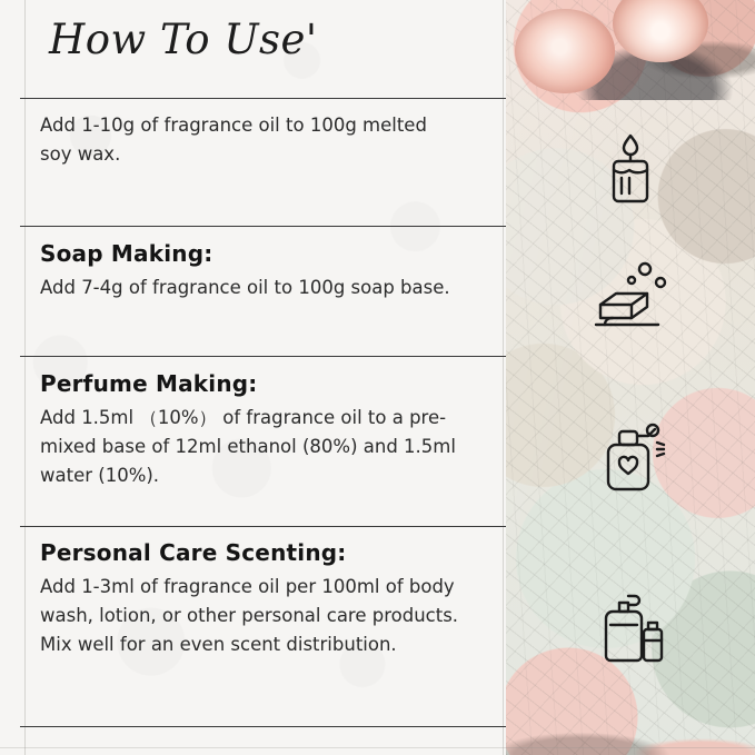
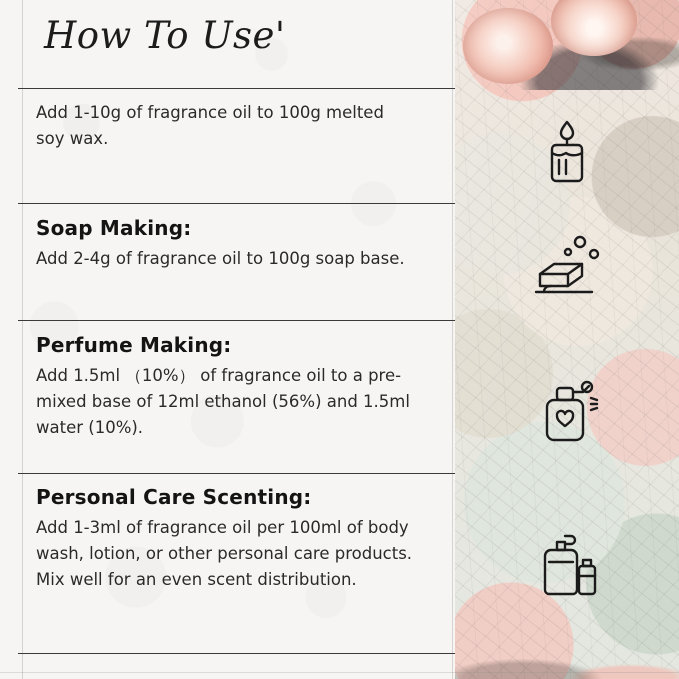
  How To Use'
  Add 1-10g of fragrance oil to 100g melted soy wax.
  Soap Making:
- Add 7-4g of fragrance oil to 100g soap base.
+ Add 2-4g of fragrance oil to 100g soap base.
  Perfume Making:
- Add 1.5ml （10%） of fragrance oil to a pre-mixed base of 12ml ethanol (80%) and 1.5ml water (10%).
+ Add 1.5ml （10%） of fragrance oil to a pre-mixed base of 12ml ethanol (56%) and 1.5ml water (10%).
  Personal Care Scenting:
  Add 1-3ml of fragrance oil per 100ml of body wash, lotion, or other personal care products. Mix well for an even scent distribution.
